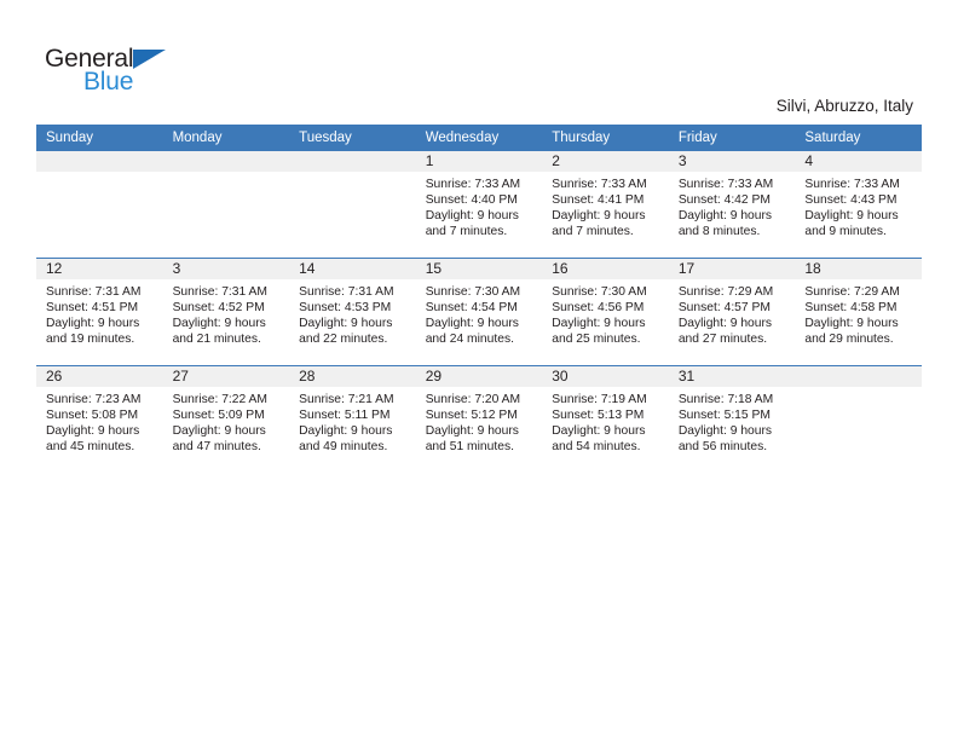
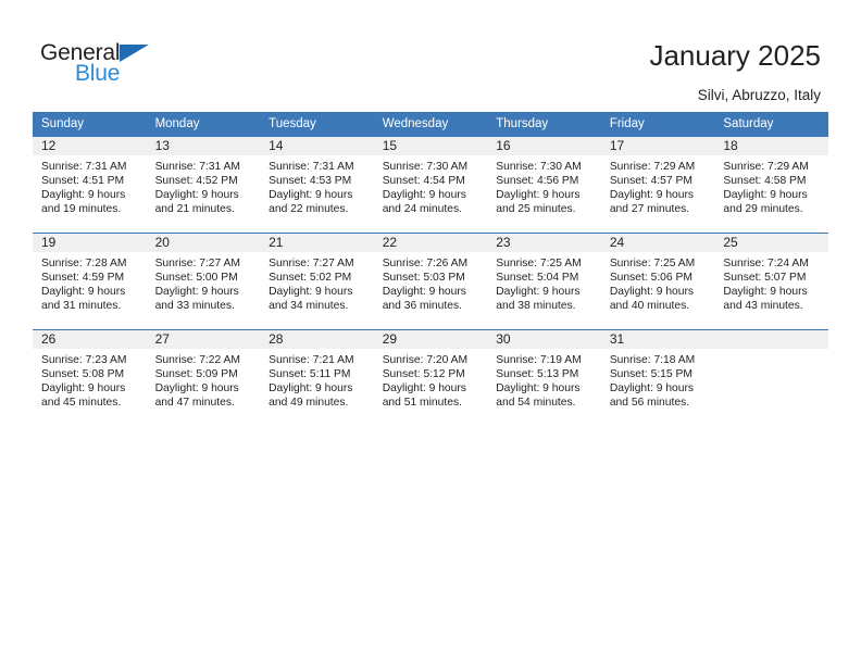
  General
  Blue
+ January 2025
  Silvi, Abruzzo, Italy
  Sunday	Monday	Tuesday	Wednesday	Thursday	Friday	Saturday
- 			1Sunrise: 7:33 AMSunset: 4:40 PMDaylight: 9 hoursand 7 minutes.	2Sunrise: 7:33 AMSunset: 4:41 PMDaylight: 9 hoursand 7 minutes.	3Sunrise: 7:33 AMSunset: 4:42 PMDaylight: 9 hoursand 8 minutes.	4Sunrise: 7:33 AMSunset: 4:43 PMDaylight: 9 hoursand 9 minutes.
- 12Sunrise: 7:31 AMSunset: 4:51 PMDaylight: 9 hoursand 19 minutes.	3Sunrise: 7:31 AMSunset: 4:52 PMDaylight: 9 hoursand 21 minutes.	14Sunrise: 7:31 AMSunset: 4:53 PMDaylight: 9 hoursand 22 minutes.	15Sunrise: 7:30 AMSunset: 4:54 PMDaylight: 9 hoursand 24 minutes.	16Sunrise: 7:30 AMSunset: 4:56 PMDaylight: 9 hoursand 25 minutes.	17Sunrise: 7:29 AMSunset: 4:57 PMDaylight: 9 hoursand 27 minutes.	18Sunrise: 7:29 AMSunset: 4:58 PMDaylight: 9 hoursand 29 minutes.
+ 12Sunrise: 7:31 AMSunset: 4:51 PMDaylight: 9 hoursand 19 minutes.	13Sunrise: 7:31 AMSunset: 4:52 PMDaylight: 9 hoursand 21 minutes.	14Sunrise: 7:31 AMSunset: 4:53 PMDaylight: 9 hoursand 22 minutes.	15Sunrise: 7:30 AMSunset: 4:54 PMDaylight: 9 hoursand 24 minutes.	16Sunrise: 7:30 AMSunset: 4:56 PMDaylight: 9 hoursand 25 minutes.	17Sunrise: 7:29 AMSunset: 4:57 PMDaylight: 9 hoursand 27 minutes.	18Sunrise: 7:29 AMSunset: 4:58 PMDaylight: 9 hoursand 29 minutes.
+ 19Sunrise: 7:28 AMSunset: 4:59 PMDaylight: 9 hoursand 31 minutes.	20Sunrise: 7:27 AMSunset: 5:00 PMDaylight: 9 hoursand 33 minutes.	21Sunrise: 7:27 AMSunset: 5:02 PMDaylight: 9 hoursand 34 minutes.	22Sunrise: 7:26 AMSunset: 5:03 PMDaylight: 9 hoursand 36 minutes.	23Sunrise: 7:25 AMSunset: 5:04 PMDaylight: 9 hoursand 38 minutes.	24Sunrise: 7:25 AMSunset: 5:06 PMDaylight: 9 hoursand 40 minutes.	25Sunrise: 7:24 AMSunset: 5:07 PMDaylight: 9 hoursand 43 minutes.
  26Sunrise: 7:23 AMSunset: 5:08 PMDaylight: 9 hoursand 45 minutes.	27Sunrise: 7:22 AMSunset: 5:09 PMDaylight: 9 hoursand 47 minutes.	28Sunrise: 7:21 AMSunset: 5:11 PMDaylight: 9 hoursand 49 minutes.	29Sunrise: 7:20 AMSunset: 5:12 PMDaylight: 9 hoursand 51 minutes.	30Sunrise: 7:19 AMSunset: 5:13 PMDaylight: 9 hoursand 54 minutes.	31Sunrise: 7:18 AMSunset: 5:15 PMDaylight: 9 hoursand 56 minutes.
